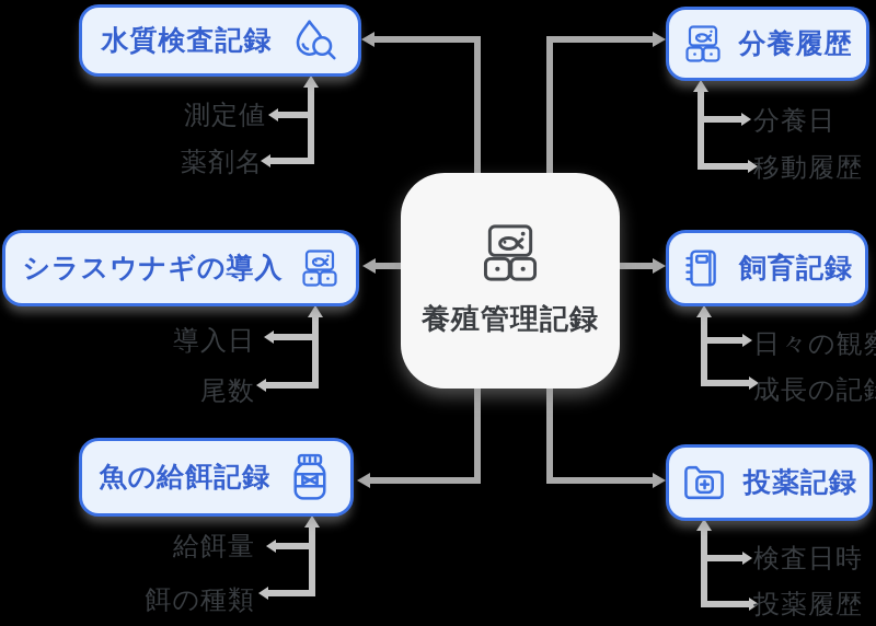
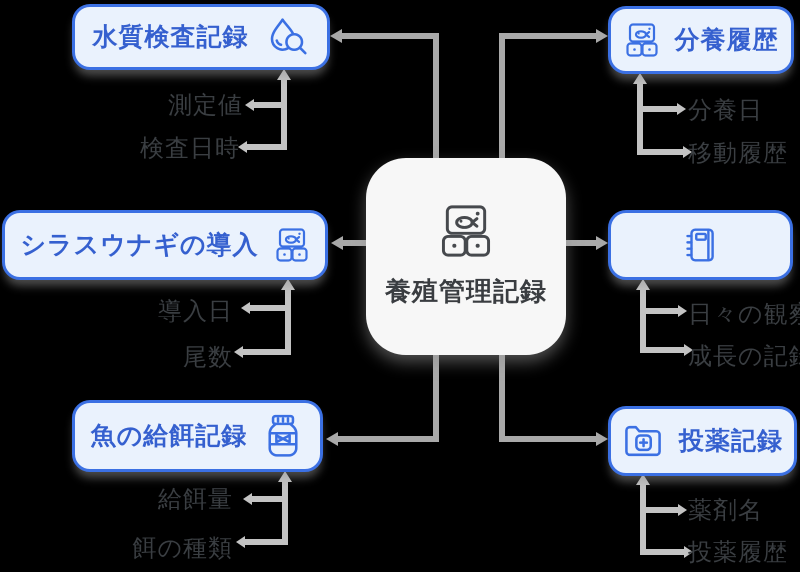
  測定値
- 薬剤名
+ 検査日時
  分養日
  移動履歴
  導入日
  尾数
  日々の観
  成長の記
  給餌量
  餌の種類
- 検査日時
+ 薬剤名
  投薬履歴
  水質検査記録
  分養履歴
  シラスウナギの導入
- 飼育記録
  魚の給餌記録
  投薬記録
  養殖管理記録
